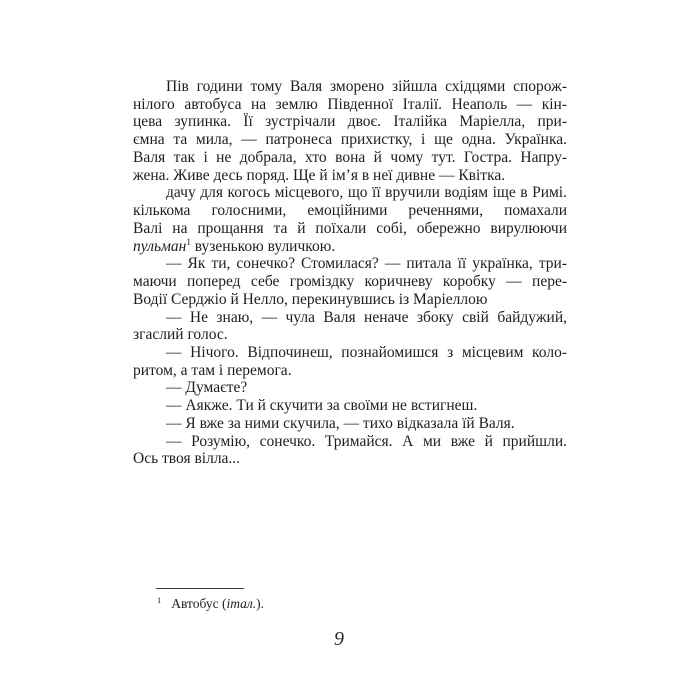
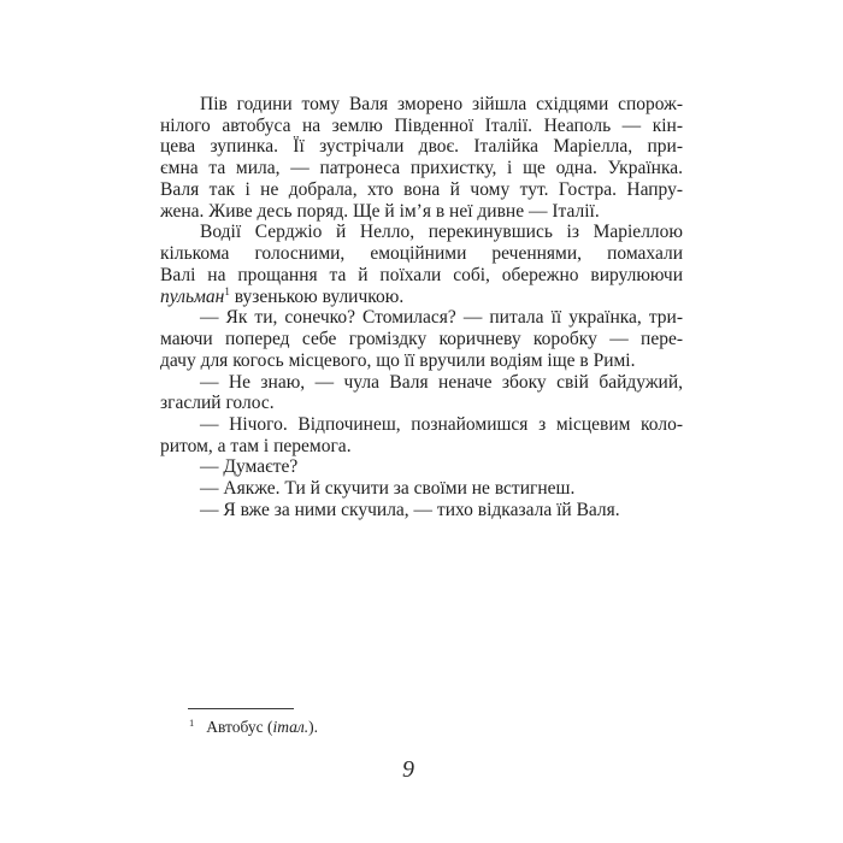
  Пів години тому Валя зморено зійшла східцями спорож-
  нілого автобуса на землю Південної Італії. Неаполь — кін-
  цева зупинка. Її зустрічали двоє. Італійка Маріелла, при-
  ємна та мила, — патронеса прихистку, і ще одна. Українка.
  Валя так і не добрала, хто вона й чому тут. Гостра. Напру-
- жена. Живе десь поряд. Ще й ім’я в неї дивне — Квітка.
+ жена. Живе десь поряд. Ще й ім’я в неї дивне — Італії.
- дачу для когось місцевого, що її вручили водіям іще в Римі.
+ Водії Серджіо й Нелло, перекинувшись із Маріеллою
  кількома голосними, емоційними реченнями, помахали
  Валі на прощання та й поїхали собі, обережно вирулюючи
  пульман1 вузенькою вуличкою.
  — Як ти, сонечко? Стомилася? — питала її українка, три-
  маючи поперед себе громіздку коричневу коробку — пере-
- Водії Серджіо й Нелло, перекинувшись із Маріеллою
+ дачу для когось місцевого, що її вручили водіям іще в Римі.
  — Не знаю, — чула Валя неначе збоку свій байдужий,
  згаслий голос.
  — Нічого. Відпочинеш, познайомишся з місцевим коло-
  ритом, а там і перемога.
  — Думаєте?
  — Аякже. Ти й скучити за своїми не встигнеш.
  — Я вже за ними скучила, — тихо відказала їй Валя.
- — Розумію, сонечко. Тримайся. А ми вже й прийшли.
- Ось твоя вілла...
  1 Автобус (італ.).
  9
